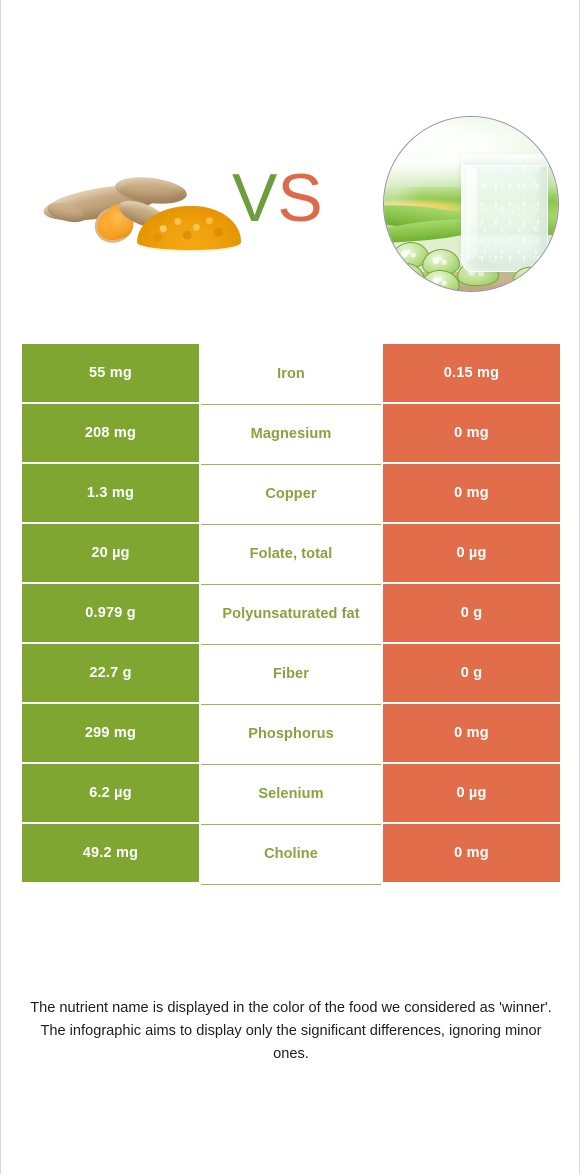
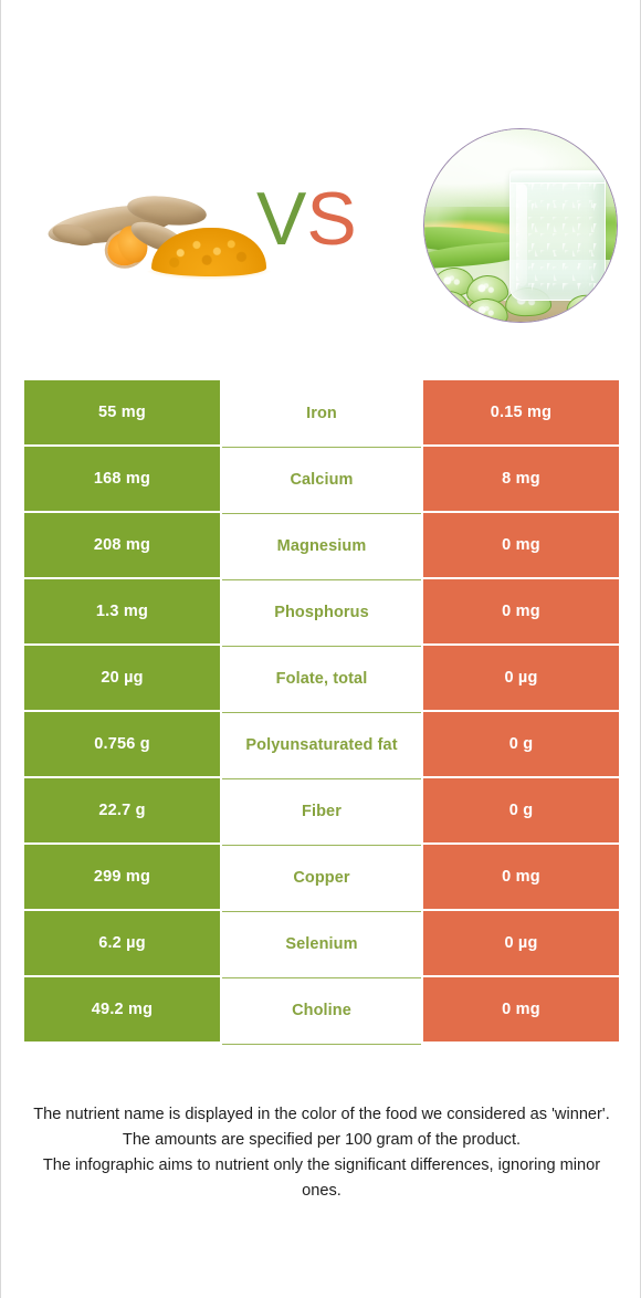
  VS
  55 mg
  Iron
  0.15 mg
+ 168 mg
+ Calcium
+ 8 mg
  208 mg
  Magnesium
  0 mg
  1.3 mg
- Copper
+ Phosphorus
  0 mg
  20 µg
  Folate, total
  0 µg
- 0.979 g
+ 0.756 g
  Polyunsaturated fat
  0 g
  22.7 g
  Fiber
  0 g
  299 mg
- Phosphorus
+ Copper
  0 mg
  6.2 µg
  Selenium
  0 µg
  49.2 mg
  Choline
  0 mg
  The nutrient name is displayed in the color of the food we considered as 'winner'.
+ The amounts are specified per 100 gram of the product.
- The infographic aims to display only the significant differences, ignoring minor ones.
+ The infographic aims to nutrient only the significant differences, ignoring minor ones.
